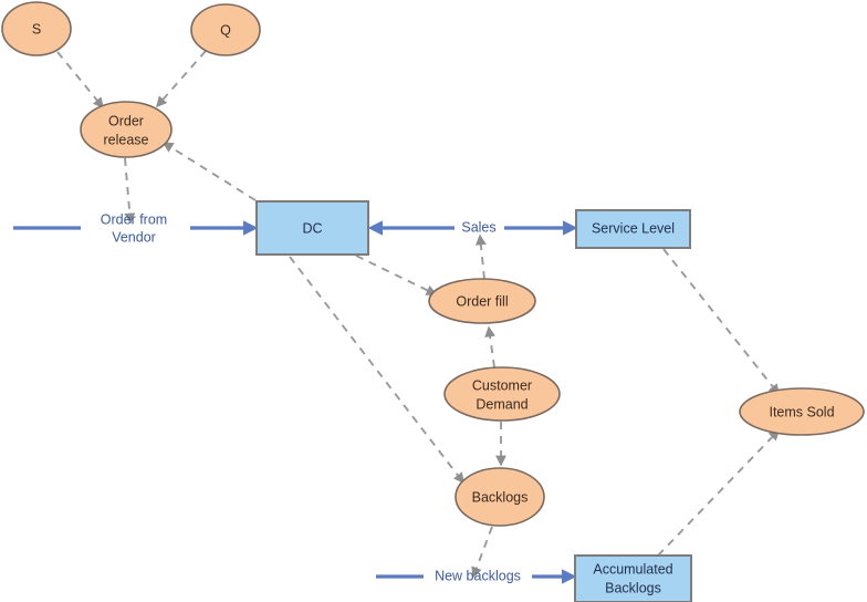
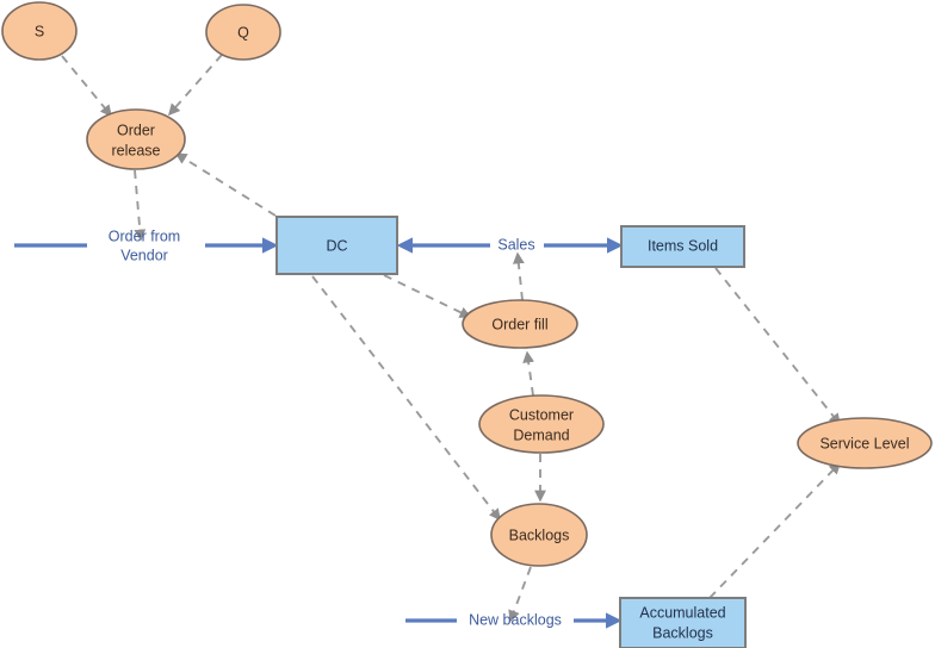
  Order from
  Vendor
  Sales
  New backlogs
  DC
- Service Level
+ Items Sold
  Accumulated
  Backlogs
  S
  Q
  Order
  release
  Order fill
  Customer
  Demand
  Backlogs
- Items Sold
+ Service Level
